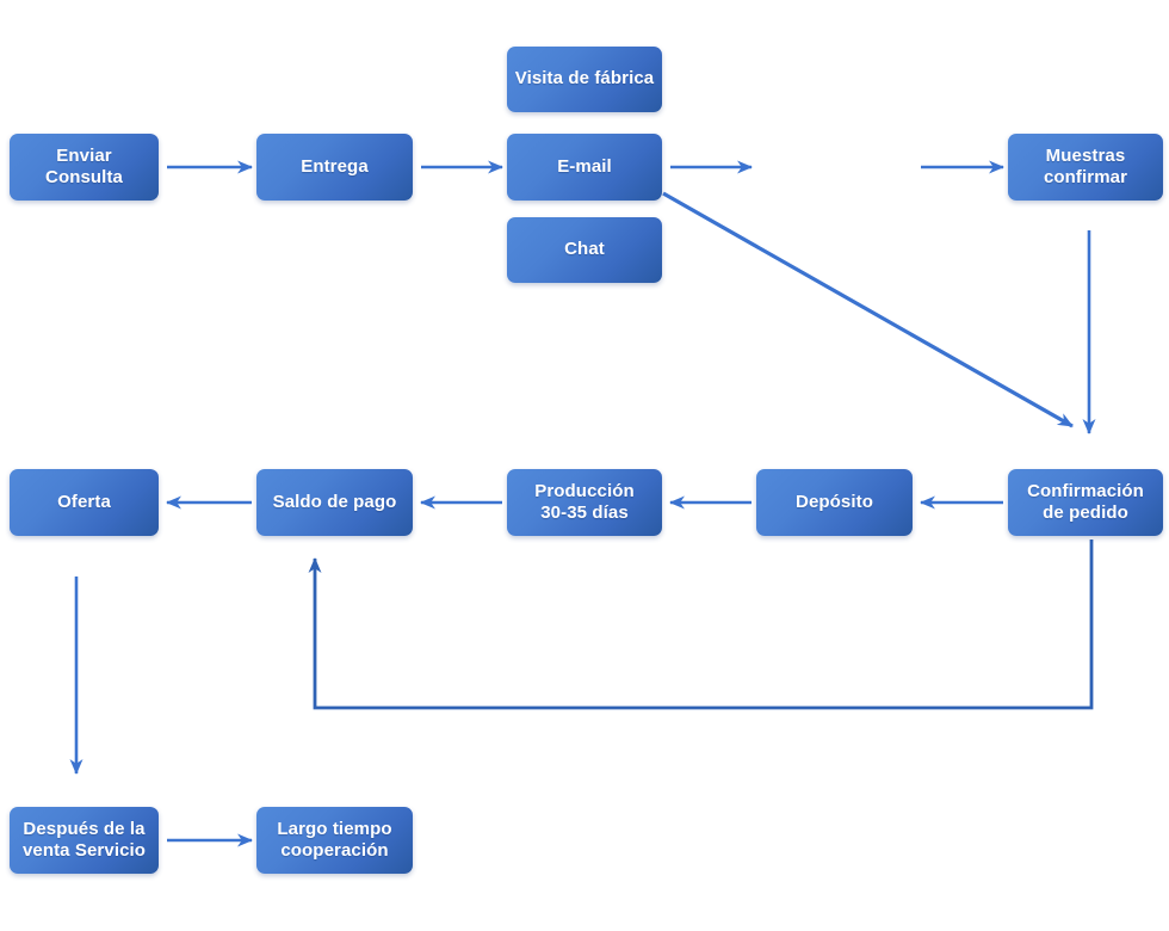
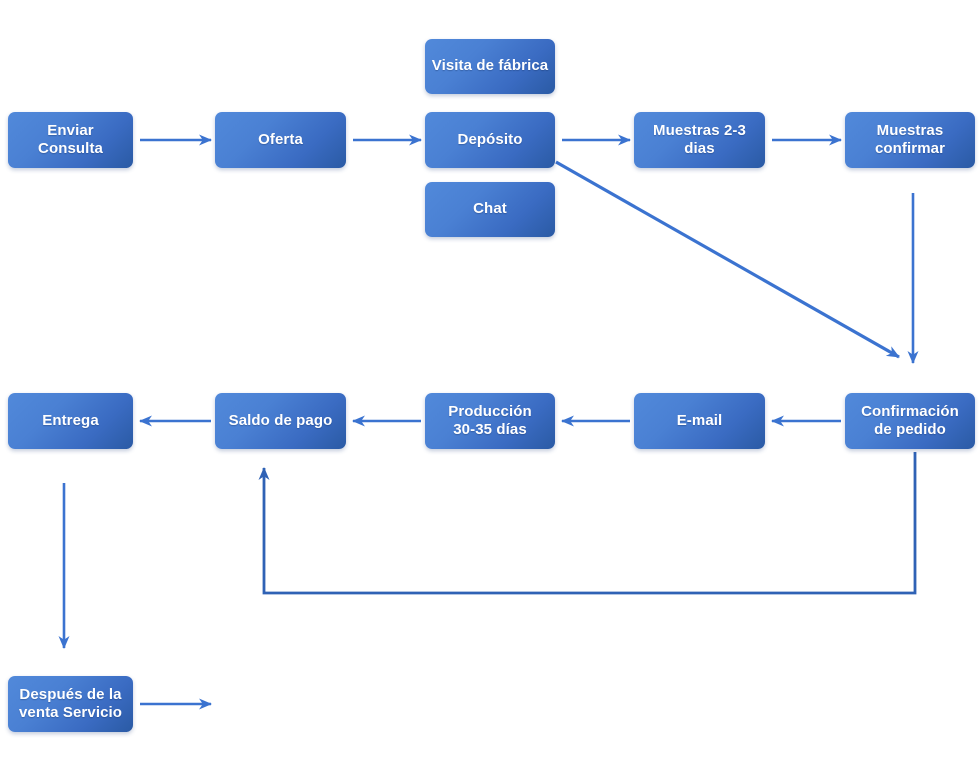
  Enviar Consulta
- Entrega
+ Oferta
  Visita de fábrica
- E-mail
+ Depósito
  Chat
+ Muestras 2-3
+ dias
  Muestras
  confirmar
  Confirmación
  de pedido
- Depósito
+ E-mail
  Producción
  30-35 días
  Saldo de pago
- Oferta
+ Entrega
  Después de la
  venta Servicio
- Largo tiempo
- cooperación
